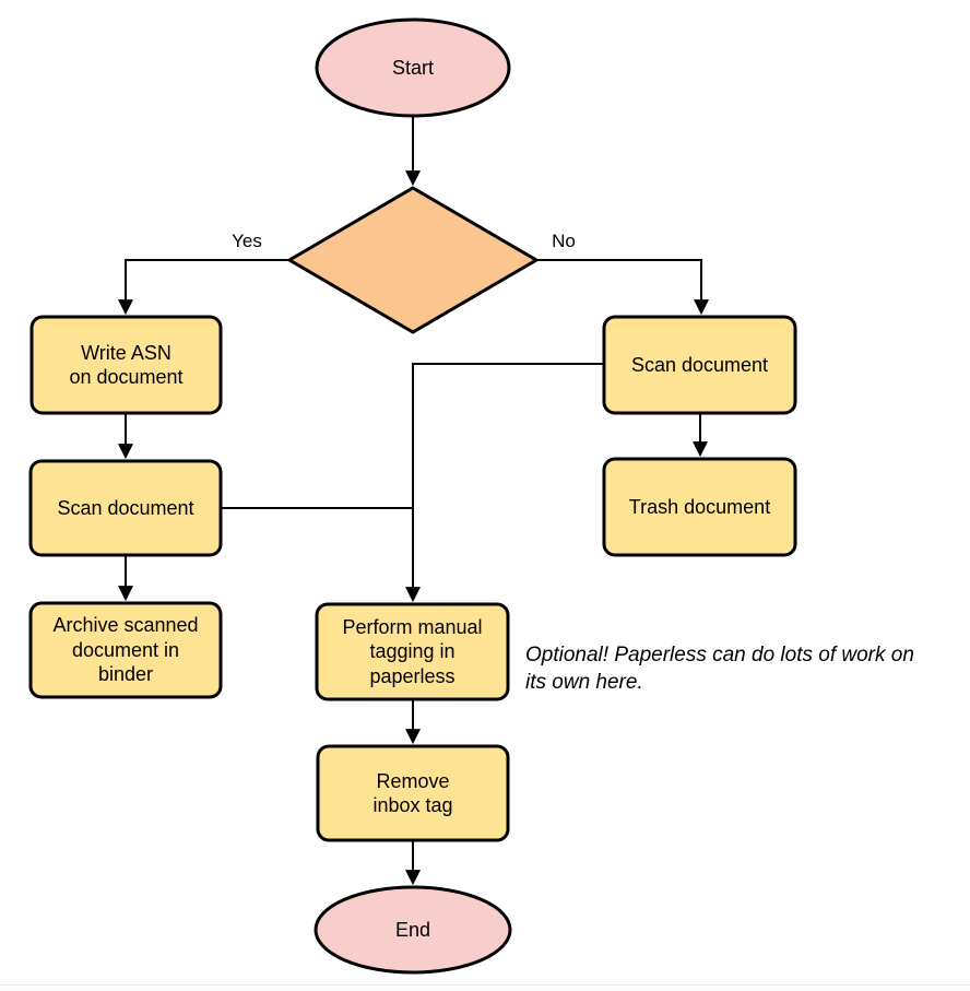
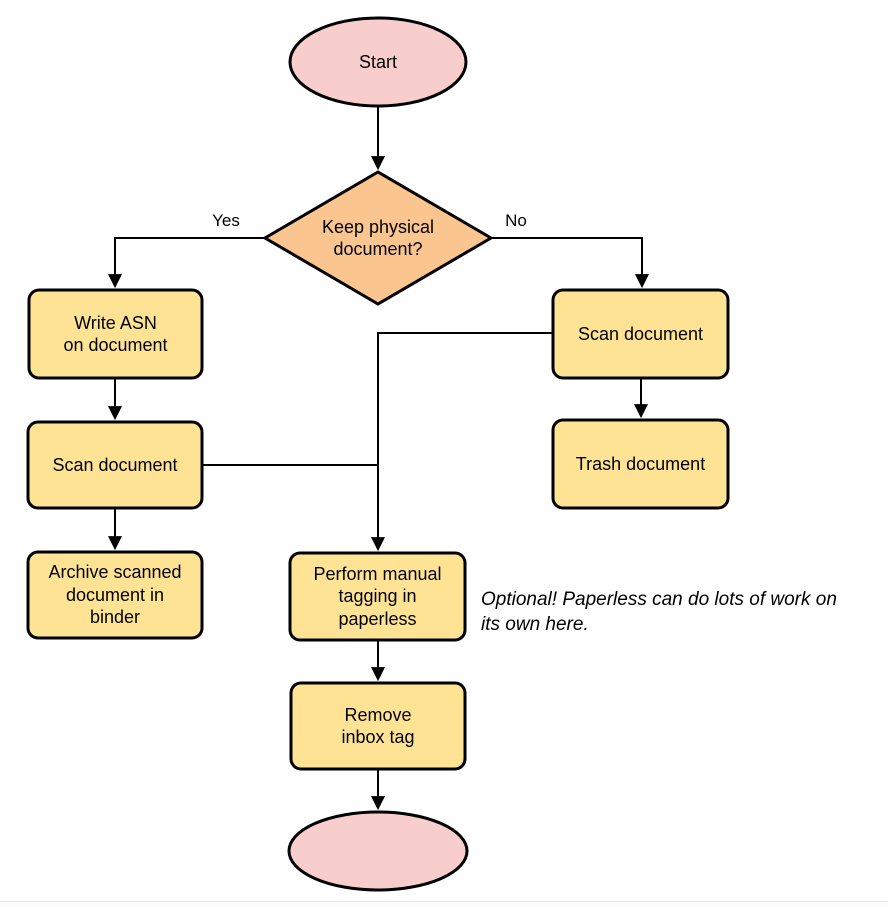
  Start
+ Keep physical
+ document?
  Write ASN
  on document
  Scan document
  Archive scanned
  document in
  binder
  Scan document
  Trash document
  Perform manual
  tagging in
  paperless
  Remove
  inbox tag
- End
  Yes
  No
  Optional! Paperless can do lots of work on
  its own here.
